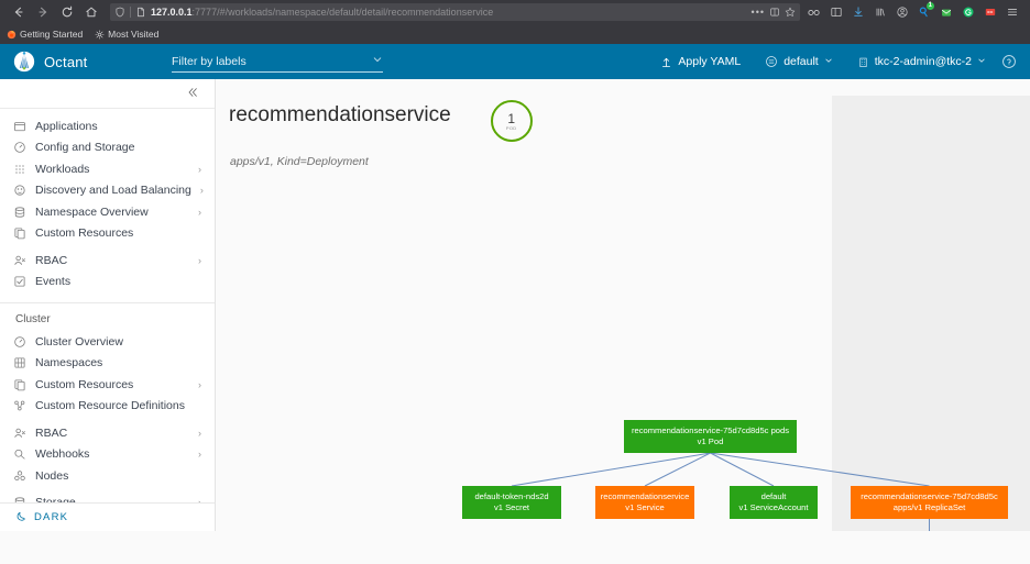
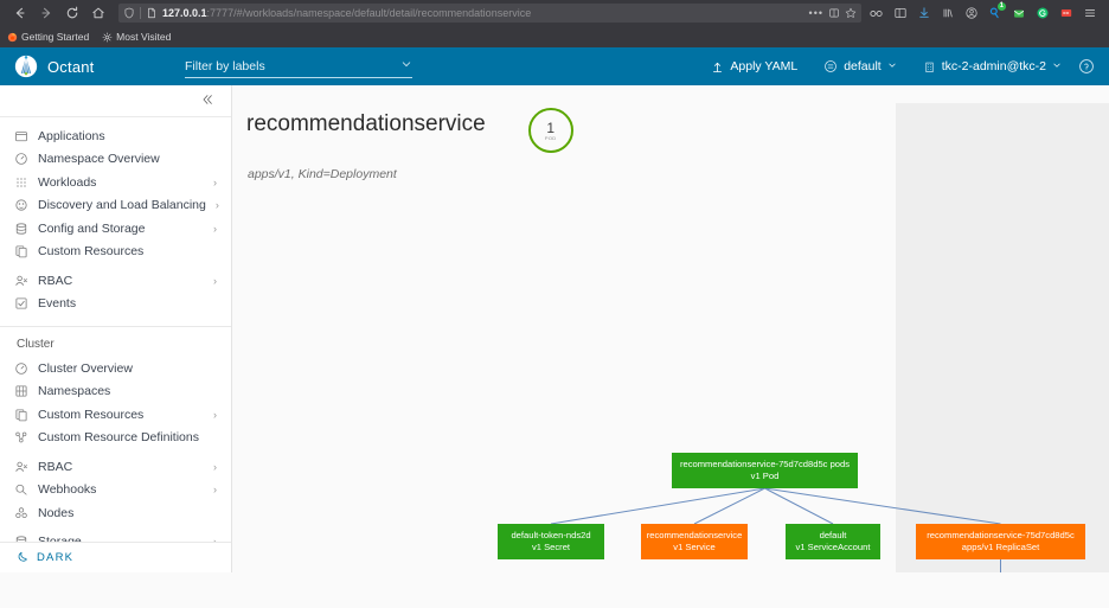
  127.0.0.1:7777/#/workloads/namespace/default/detail/recommendationservice
  •••
  Getting Started
  Most Visited
  Octant
  Filter by labels
  Apply YAML
  default
  tkc-2-admin@tkc-2
  Applications
- Config and Storage
+ Namespace Overview
  Workloads
  ›
  Discovery and Load Balancing
  ›
- Namespace Overview
+ Config and Storage
  ›
  Custom Resources
  RBAC
  ›
  Events
  Cluster
  Cluster Overview
  Namespaces
  Custom Resources
  ›
  Custom Resource Definitions
  RBAC
  ›
  Webhooks
  ›
  Nodes
  DARK
  recommendationservice
  1
  apps/v1, Kind=Deployment
  recommendationservice-75d7cd8d5c pods
  v1 Pod
  default-token-nds2d
  v1 Secret
  recommendationservice
  v1 Service
  default
  v1 ServiceAccount
  recommendationservice-75d7cd8d5c
  apps/v1 ReplicaSet
